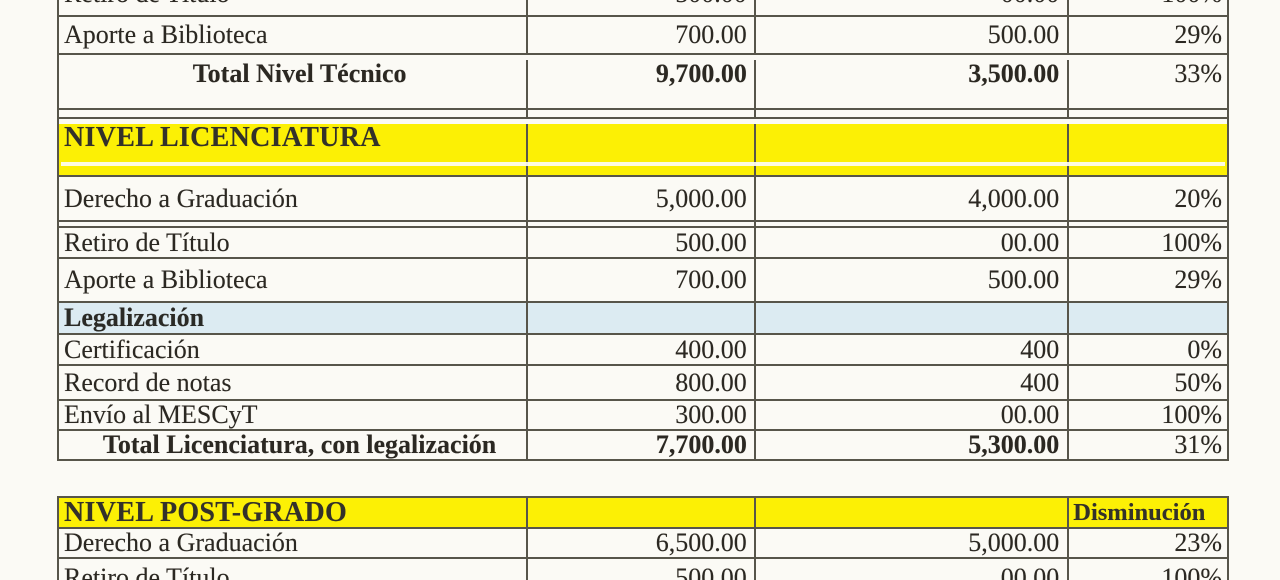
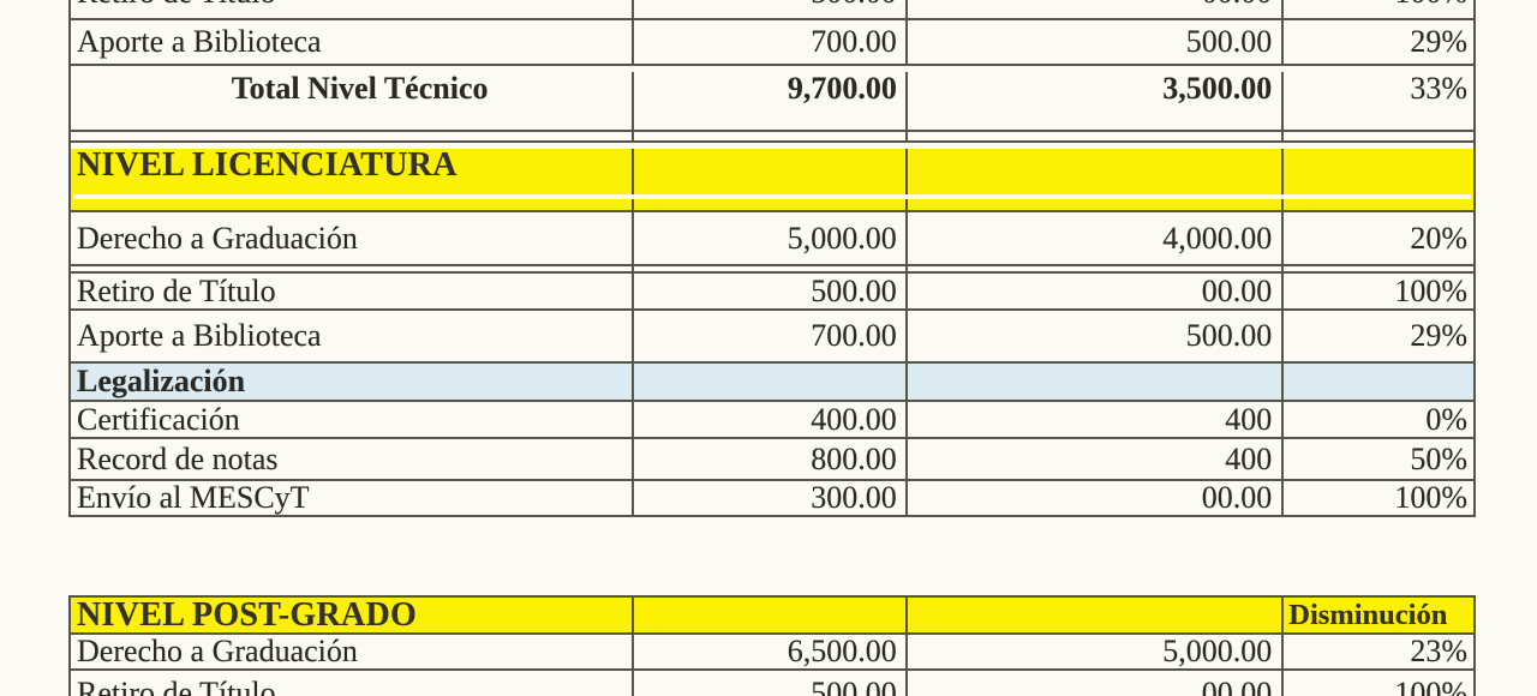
  Aporte a Biblioteca
  700.00
  500.00
  29%
  Total Nivel Técnico
  9,700.00
  3,500.00
  33%
  NIVEL LICENCIATURA
  Derecho a Graduación
  5,000.00
  4,000.00
  20%
  Retiro de Título
  500.00
  00.00
  100%
  Aporte a Biblioteca
  700.00
  500.00
  29%
  Legalización
  Certificación
  400.00
  400
  0%
  Record de notas
  800.00
  400
  50%
  Envío al MESCyT
  300.00
  00.00
  100%
- Total Licenciatura, con legalización
- 7,700.00
- 5,300.00
- 31%
  NIVEL POST-GRADO
  Disminución
  Derecho a Graduación
  6,500.00
  5,000.00
  23%
  Retiro de Título
  500.00
  00.00
  100%
